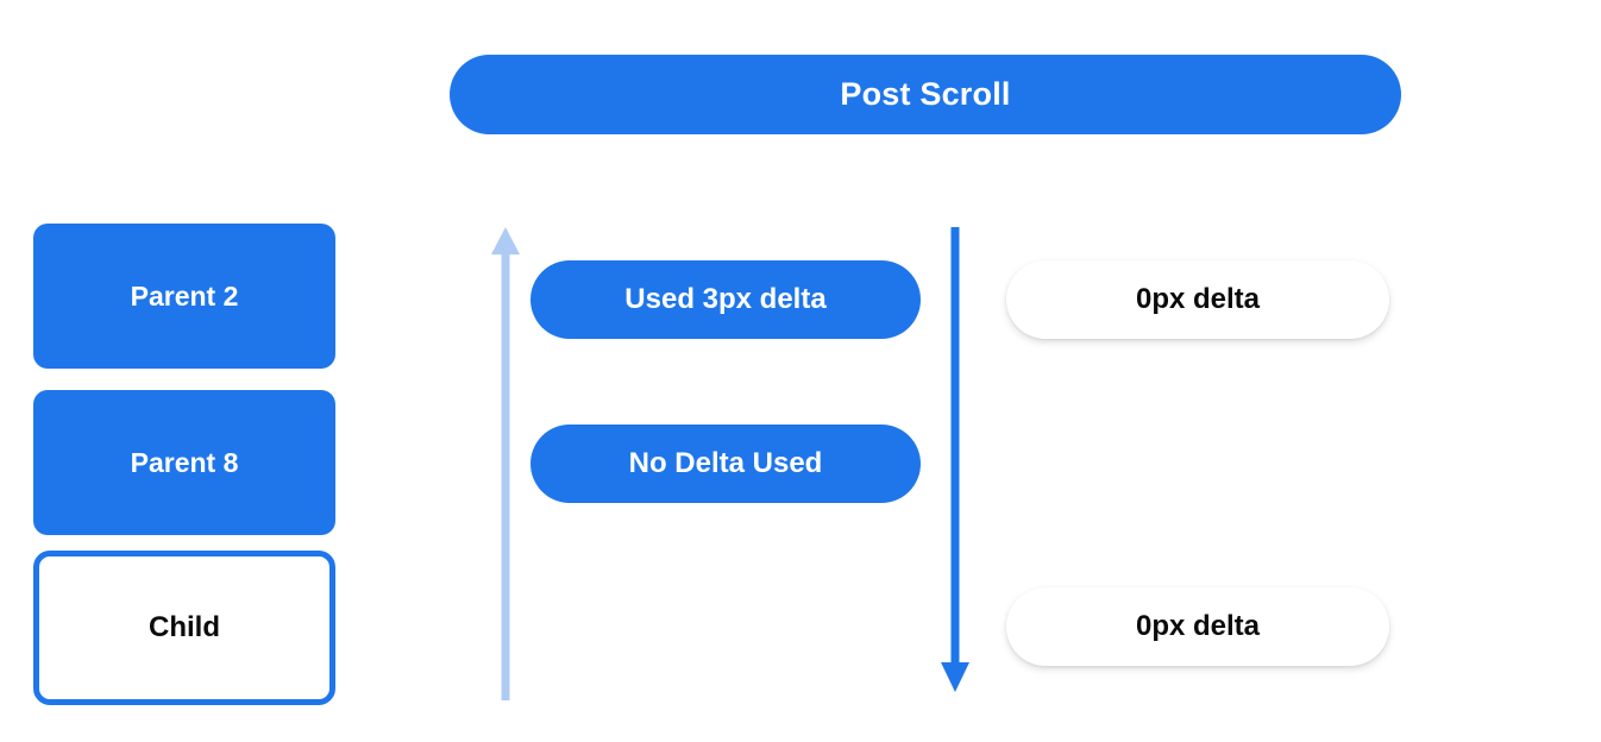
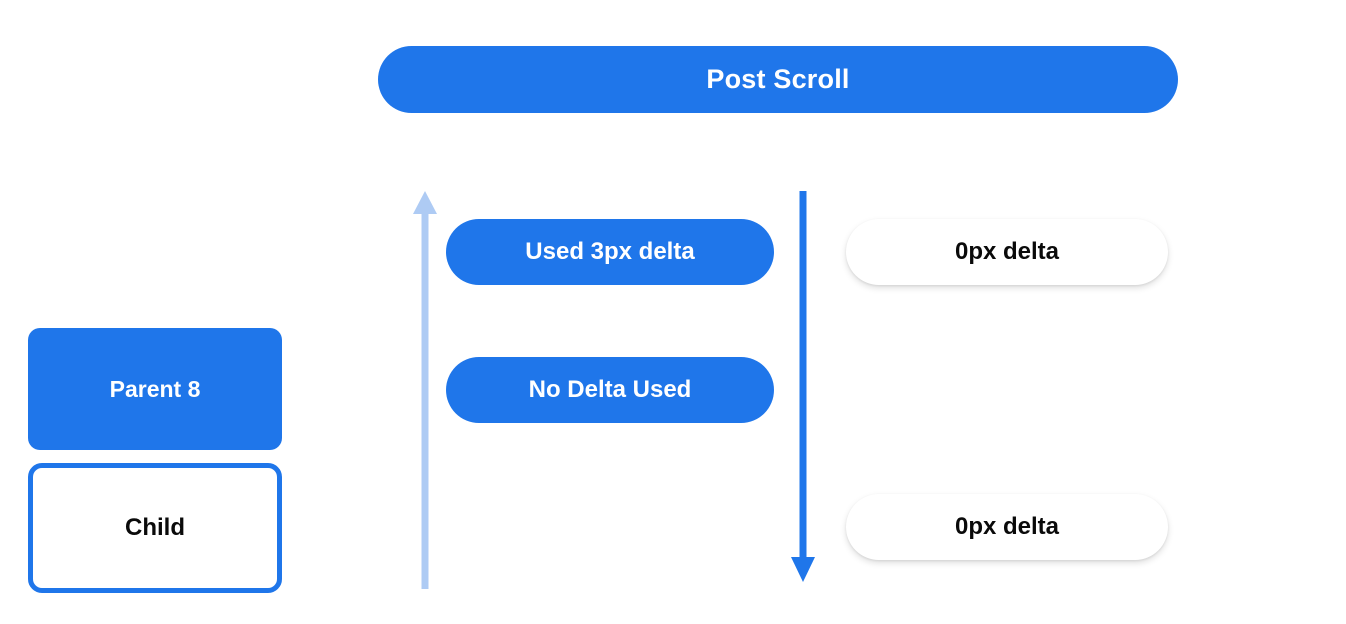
  Post Scroll
- Parent 2
  Parent 8
  Child
  Used 3px delta
  No Delta Used
  0px delta
  0px delta
